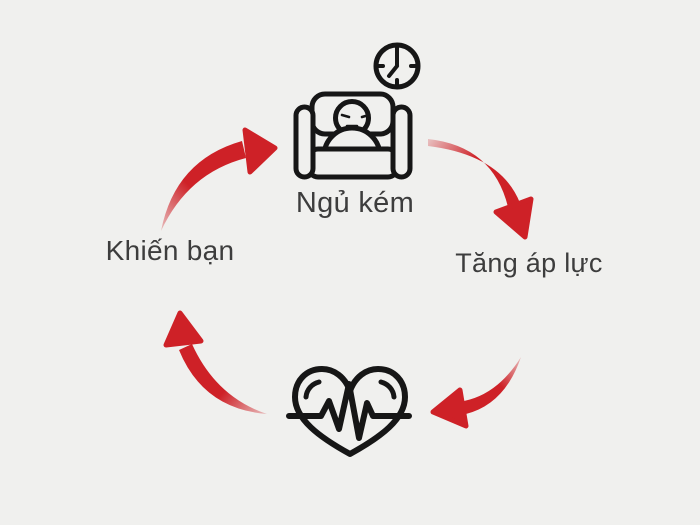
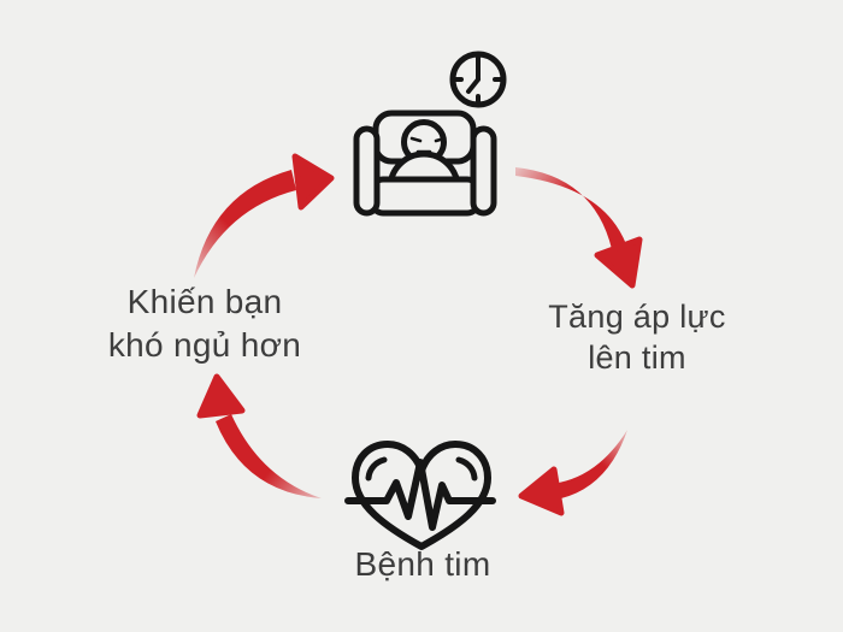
- Ngủ kém
  Tăng áp lực
+ lên tim
+ Bệnh tim
  Khiến bạn
+ khó ngủ hơn
